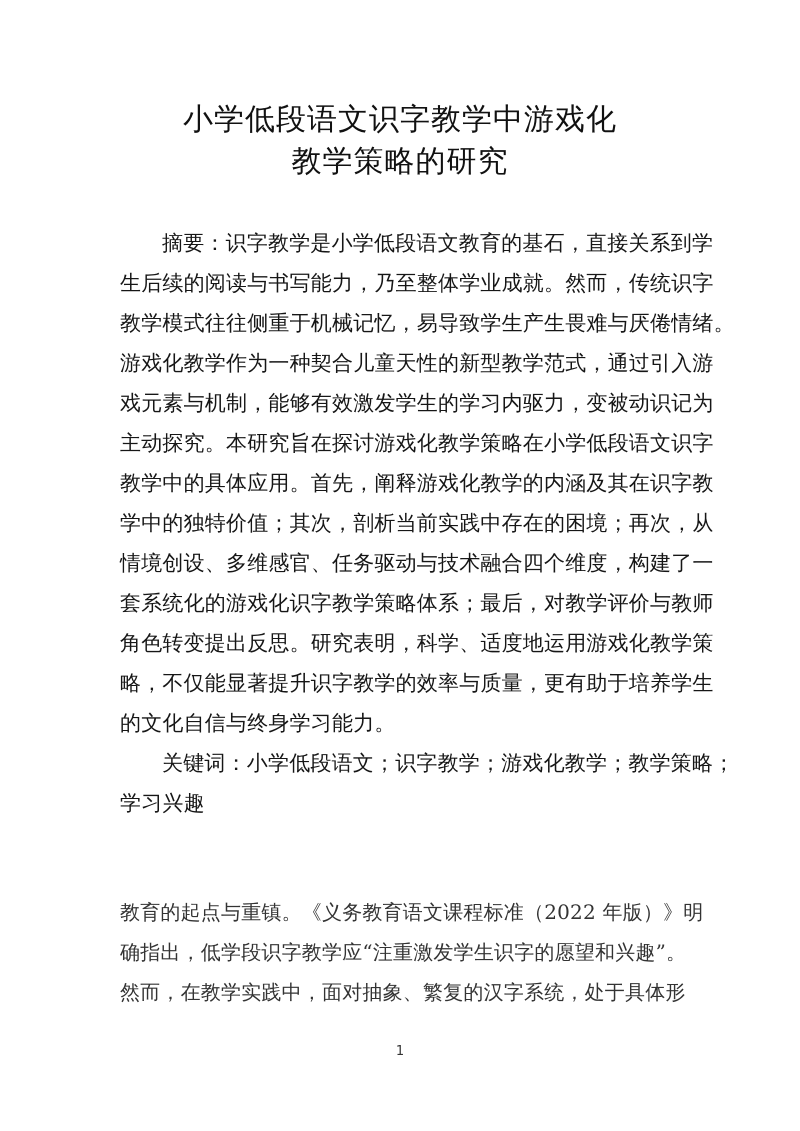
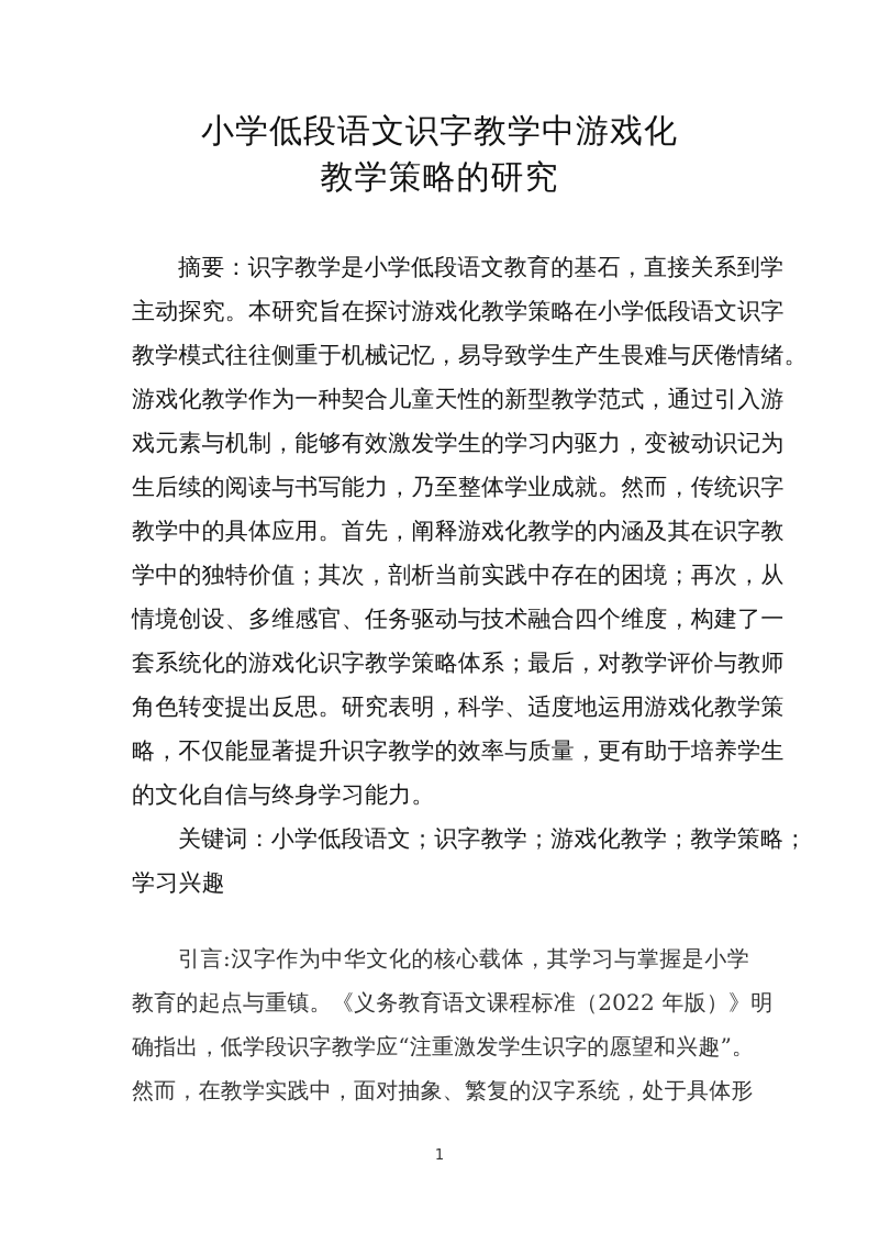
  小学低段语文识字教学中游戏化
  教学策略的研究
  摘要：识字教学是小学低段语文教育的基石，直接关系到学
- 生后续的阅读与书写能力，乃至整体学业成就。然而，传统识字
+ 主动探究。本研究旨在探讨游戏化教学策略在小学低段语文识字
  教学模式往往侧重于机械记忆，易导致学生产生畏难与厌倦情绪。
  游戏化教学作为一种契合儿童天性的新型教学范式，通过引入游
  戏元素与机制，能够有效激发学生的学习内驱力，变被动识记为
- 主动探究。本研究旨在探讨游戏化教学策略在小学低段语文识字
+ 生后续的阅读与书写能力，乃至整体学业成就。然而，传统识字
  教学中的具体应用。首先，阐释游戏化教学的内涵及其在识字教
  学中的独特价值；其次，剖析当前实践中存在的困境；再次，从
  情境创设、多维感官、任务驱动与技术融合四个维度，构建了一
  套系统化的游戏化识字教学策略体系；最后，对教学评价与教师
  角色转变提出反思。研究表明，科学、适度地运用游戏化教学策
  略，不仅能显著提升识字教学的效率与质量，更有助于培养学生
  的文化自信与终身学习能力。
  关键词：小学低段语文；识字教学；游戏化教学；教学策略；
  学习兴趣
+ 引言:汉字作为中华文化的核心载体，其学习与掌握是小学
  教育的起点与重镇。《义务教育语文课程标准（2022 年版）》明
  确指出，低学段识字教学应“注重激发学生识字的愿望和兴趣”。
  然而，在教学实践中，面对抽象、繁复的汉字系统，处于具体形
  1
